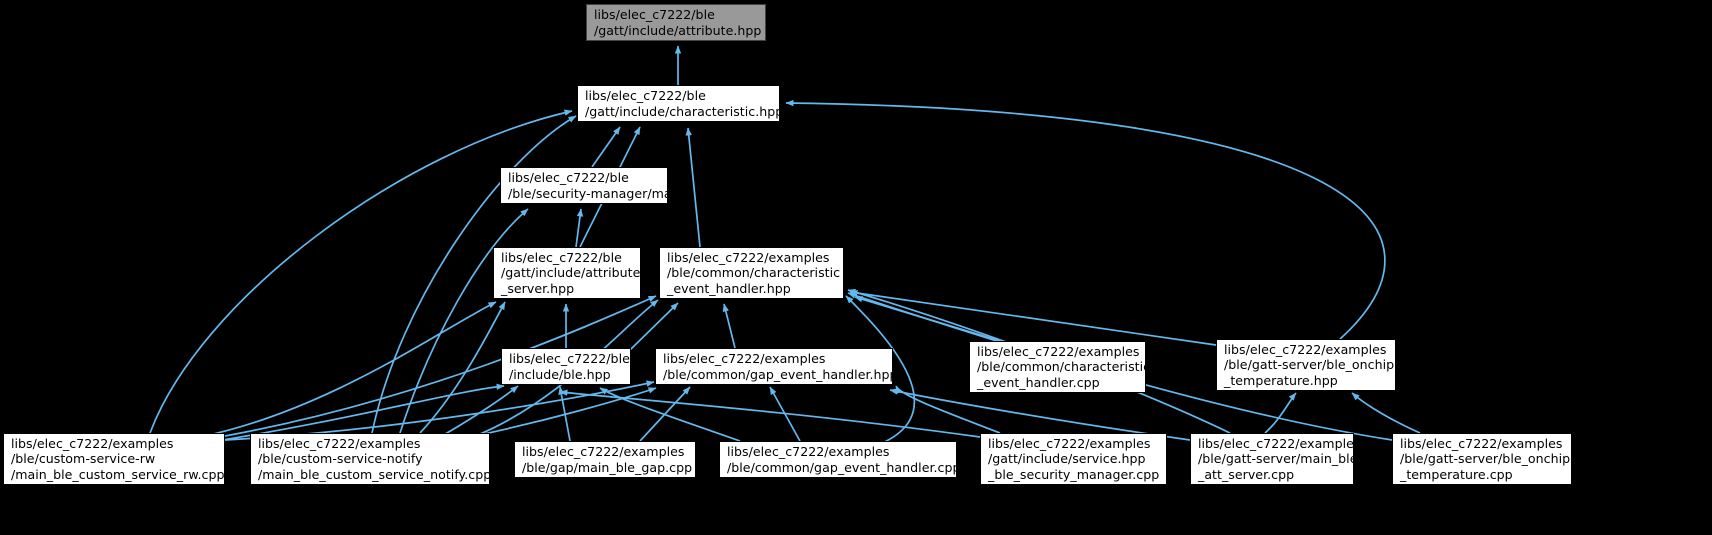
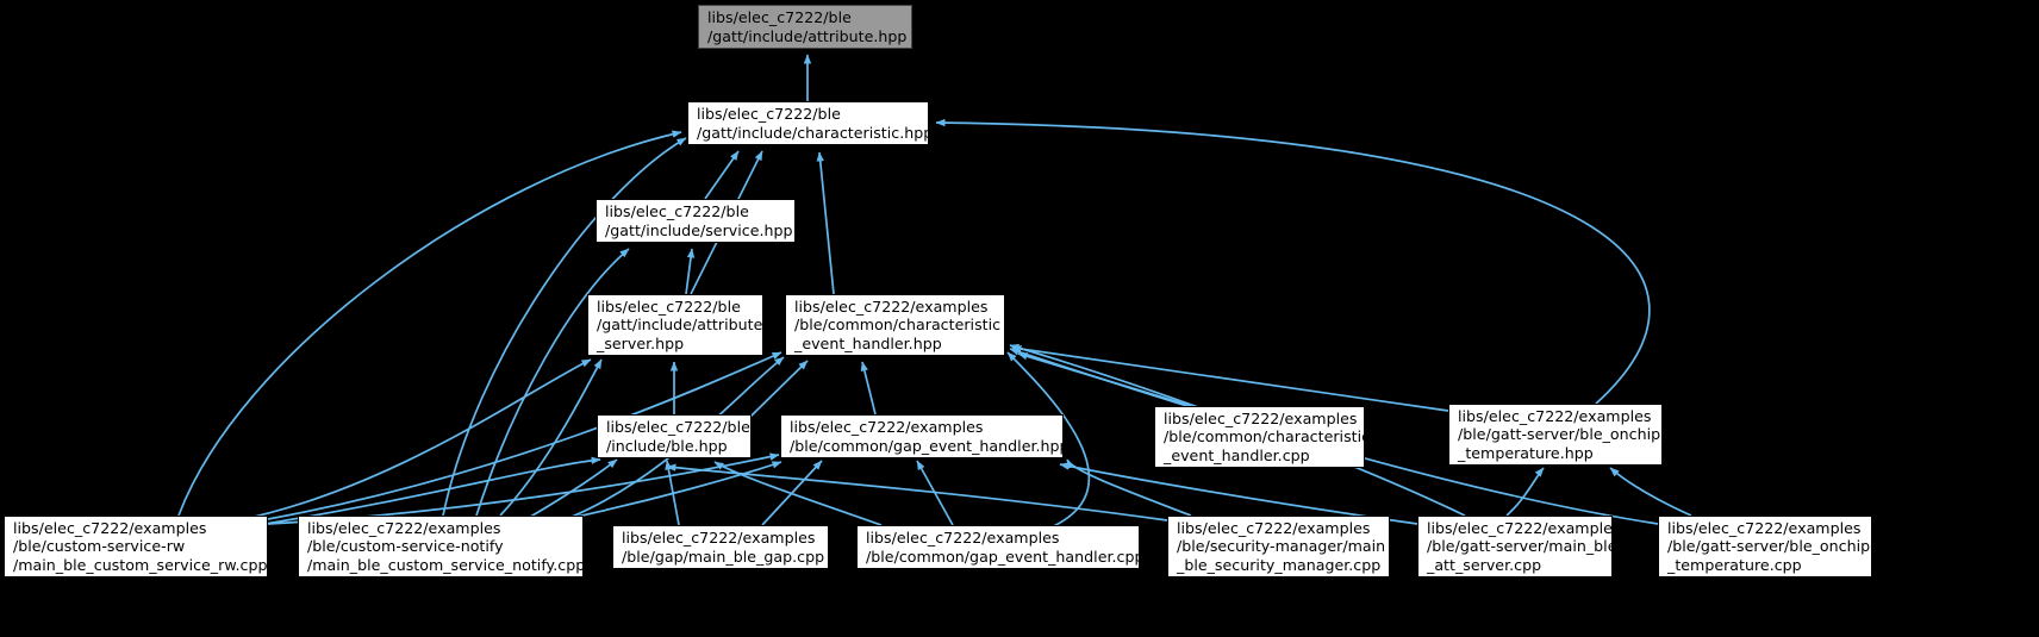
  libs/elec_c7222/ble
  /gatt/include/attribute.hpp
  libs/elec_c7222/ble
  /gatt/include/characteristic.hpp
  libs/elec_c7222/ble
- /ble/security-manager/main
+ /gatt/include/service.hpp
  libs/elec_c7222/ble
  /gatt/include/attribute
  _server.hpp
  libs/elec_c7222/examples
  /ble/common/characteristic
  _event_handler.hpp
  libs/elec_c7222/ble
  /include/ble.hpp
  libs/elec_c7222/examples
  /ble/common/gap_event_handler.hpp
  libs/elec_c7222/examples
  /ble/common/characteristic
  _event_handler.cpp
  libs/elec_c7222/examples
  /ble/gatt-server/ble_onchip
  _temperature.hpp
  libs/elec_c7222/examples
  /ble/custom-service-rw
  /main_ble_custom_service_rw.cpp
  libs/elec_c7222/examples
  /ble/custom-service-notify
  /main_ble_custom_service_notify.cpp
  libs/elec_c7222/examples
  /ble/gap/main_ble_gap.cpp
  libs/elec_c7222/examples
  /ble/common/gap_event_handler.cpp
  libs/elec_c7222/examples
- /gatt/include/service.hpp
+ /ble/security-manager/main
  _ble_security_manager.cpp
  libs/elec_c7222/examples
  /ble/gatt-server/main_ble
  _att_server.cpp
  libs/elec_c7222/examples
  /ble/gatt-server/ble_onchip
  _temperature.cpp
